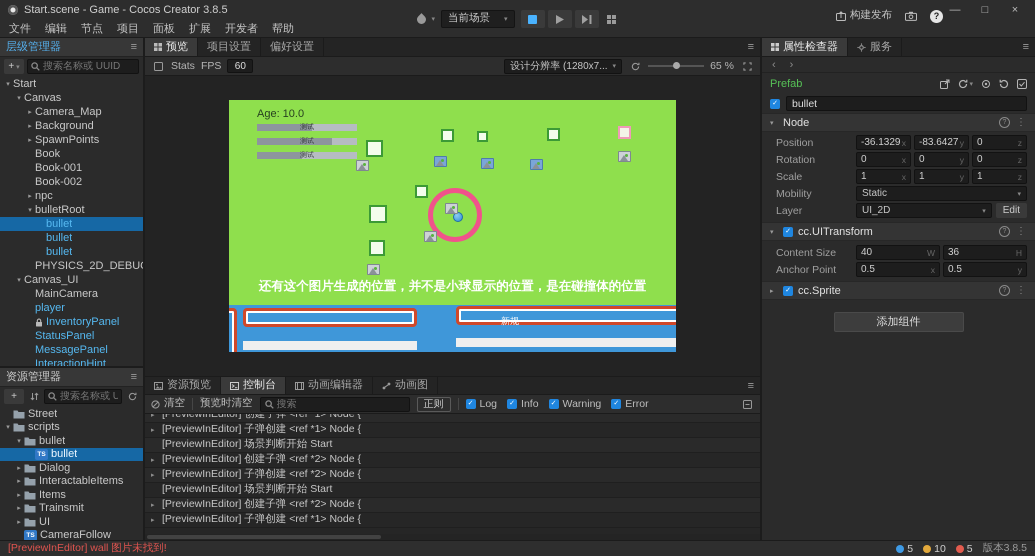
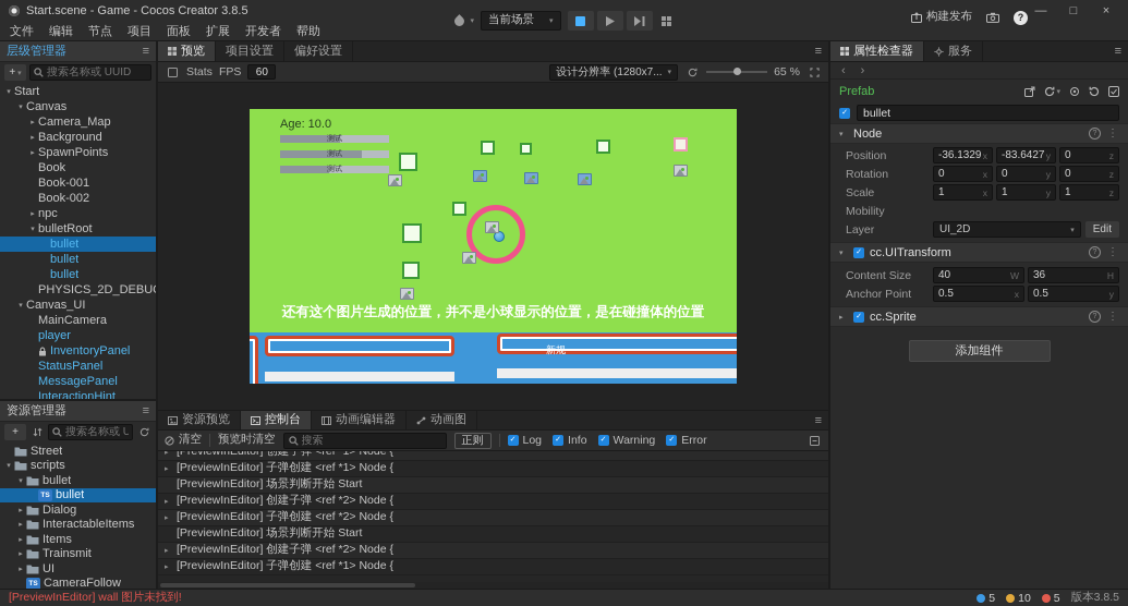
  Start.scene - Game - Cocos Creator 3.8.5
  —
  □
  ×
  文件
  编辑
  节点
  项目
  面板
  扩展
  开发者
  帮助
  当前场景
  构建发布
  ?
  层级管理器
  ≡
  +
  搜索名称或 UUID
  Start
  Canvas
  Camera_Map
  Background
  SpawnPoints
  Book
  Book-001
  Book-002
  npc
  bulletRoot
  bullet
  bullet
  bullet
  PHYSICS_2D_DEBU
  Canvas_UI
  MainCamera
  player
  InventoryPanel
  StatusPanel
  MessagePanel
  InteractionHint
  资源管理器
  ≡
  +
  Street
  scripts
  bullet
  bullet
  Dialog
  InteractableItems
  Items
  Trainsmit
  UI
  CameraFollow
  预览
  项目设置
  偏好设置
  ≡
  Stats
  FPS
  60
  设计分辨率 (1280x7...
  65 %
  Age: 10.0
  还有这个图片生成的位置，并不是小球显示的位置，是在碰撞体的位置
  新规
  资源预览
  控制台
  动画编辑器
  动画图
  ≡
  清空
  预览时清空
  搜索
  正则
  Log
  Info
  Warning
  Error
  [PreviewInEditor] 创建子弹 <ref *1> Node {
  [PreviewInEditor] 子弹创建 <ref *1> Node {
  [PreviewInEditor] 场景判断开始 Start
  [PreviewInEditor] 创建子弹 <ref *2> Node {
  [PreviewInEditor] 子弹创建 <ref *2> Node {
  [PreviewInEditor] 场景判断开始 Start
  [PreviewInEditor] 创建子弹 <ref *2> Node {
  [PreviewInEditor] 子弹创建 <ref *1> Node {
  属性检查器
  服务
  ≡
  ‹
  ›
  Prefab
  bullet
  Node
  ⋮
  Position
  -36.1329
  x
  -83.6427
  y
  0
  z
  Rotation
  0
  x
  0
  y
  0
  z
  Scale
  1
  x
  1
  y
  1
  z
  Mobility
- Static
  Layer
  UI_2D
  Edit
  cc.UITransform
  ⋮
  Content Size
  40
  W
  36
  H
  Anchor Point
  0.5
  x
  0.5
  y
  cc.Sprite
  ⋮
  添加组件
  [PreviewInEditor] wall 图片未找到!
  5
  10
  5
  版本3.8.5
